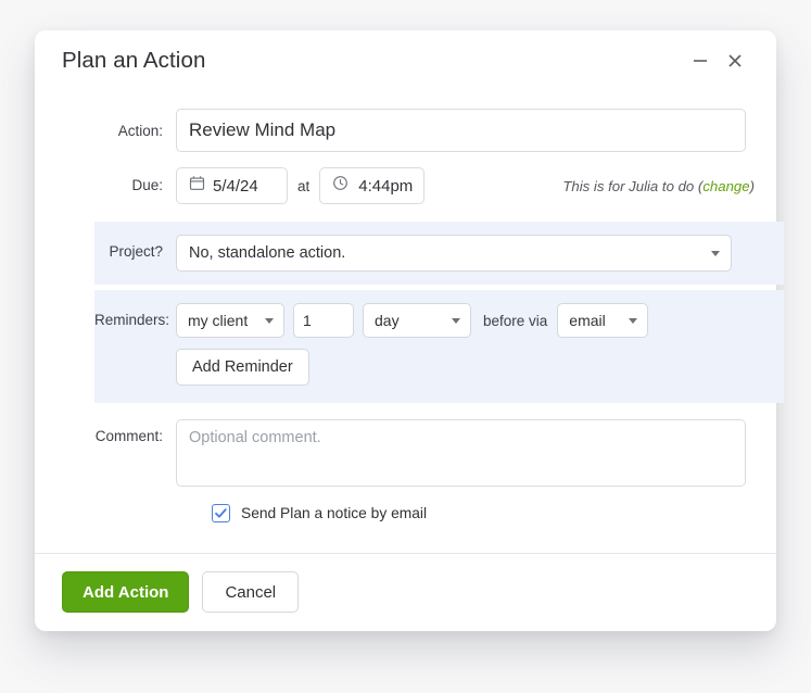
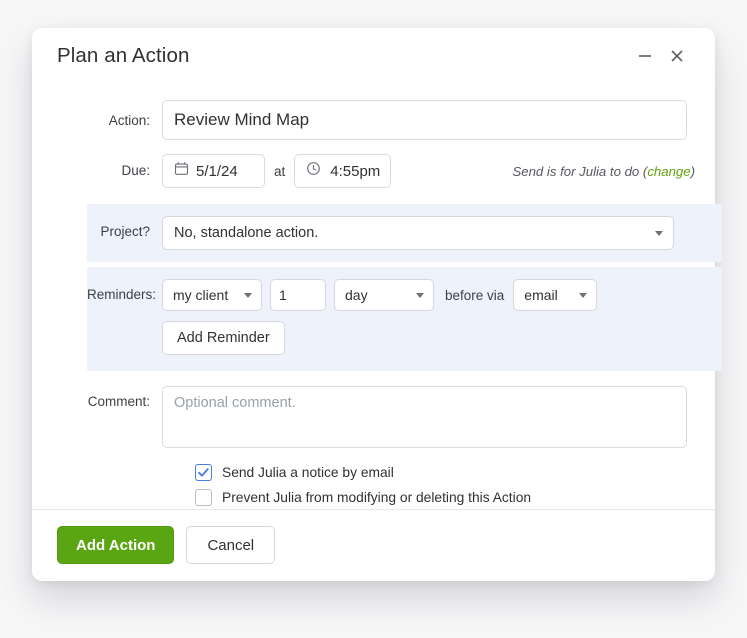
  Plan an Action
  Action:
  Review Mind Map
  Due:
- 5/4/24
+ 5/1/24
  at
- 4:44pm
+ 4:55pm
- This is for Julia to do (change)
+ Send is for Julia to do (change)
  Project?
  No, standalone action.
  Reminders:
  my client
  1
  day
  before via
  email
  Add Reminder
  Comment:
  Optional comment.
- Send Plan a notice by email
+ Send Julia a notice by email
+ Prevent Julia from modifying or deleting this Action
  Add Action
  Cancel
